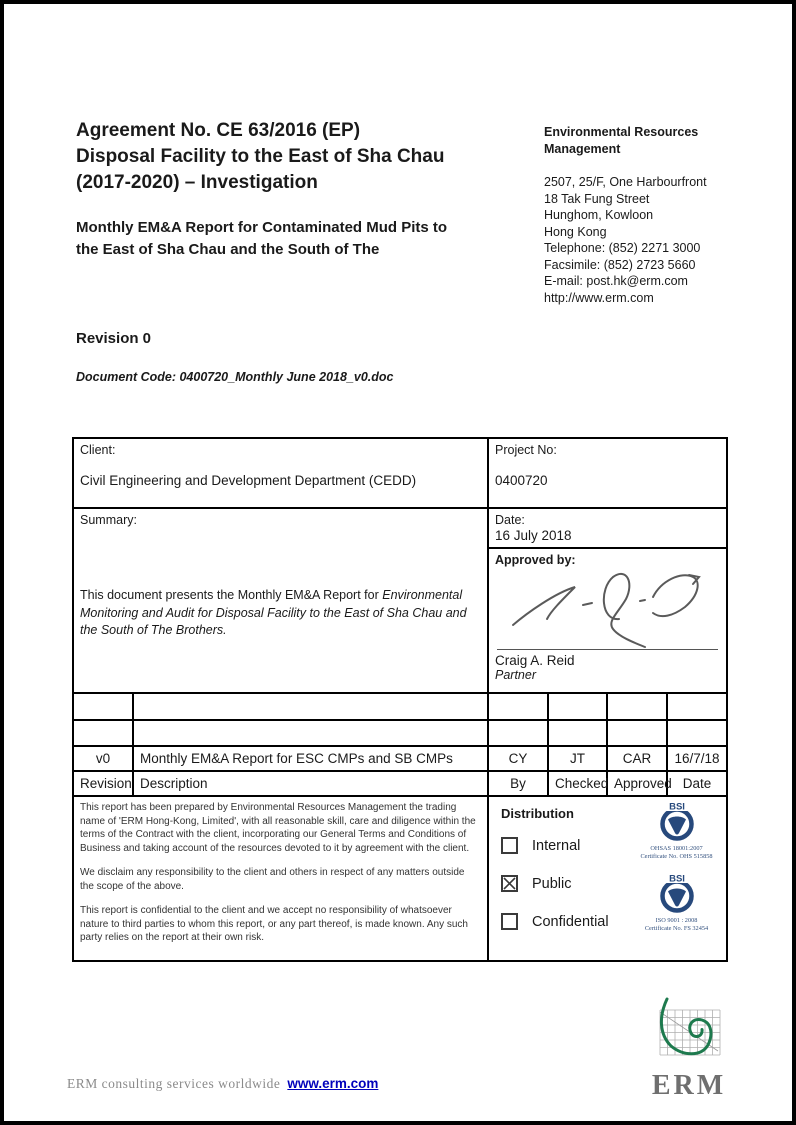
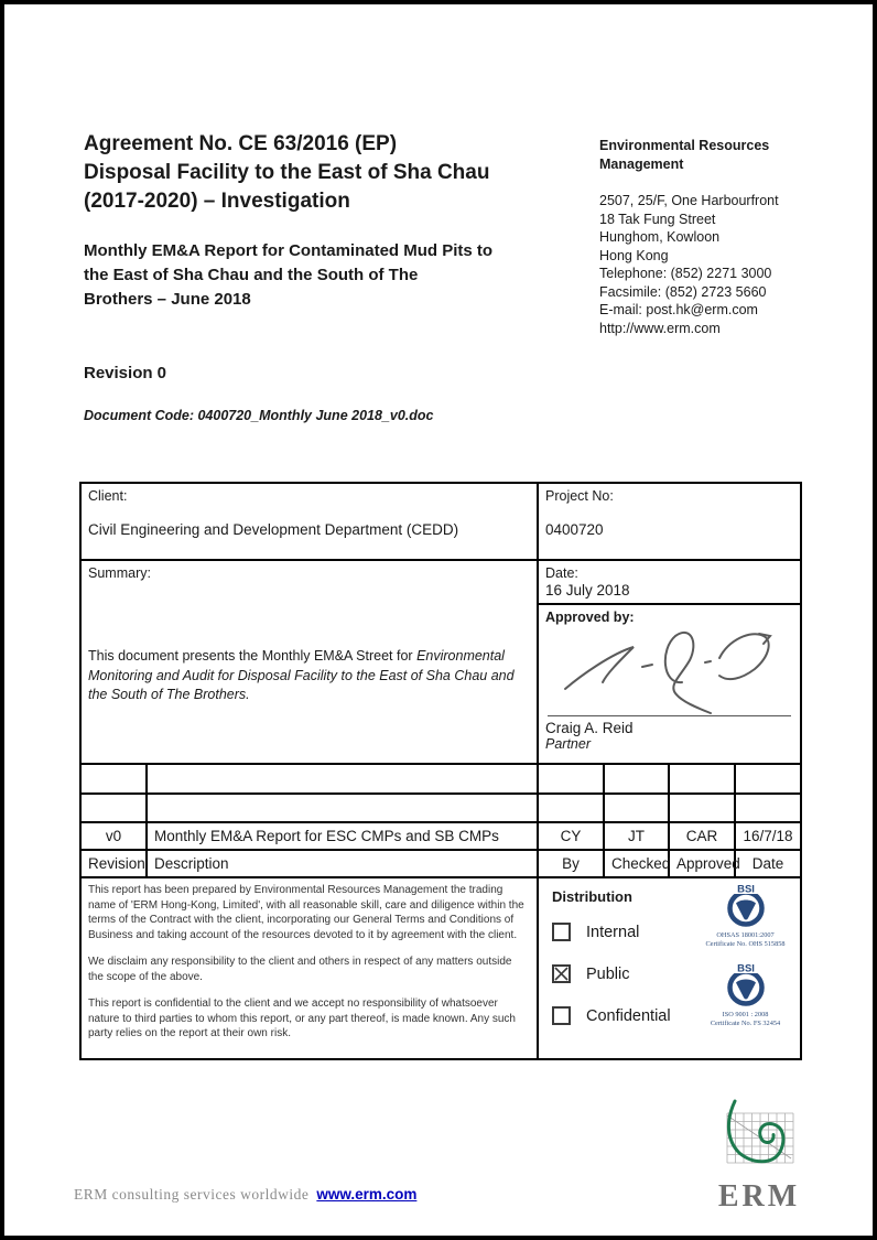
  Agreement No. CE 63/2016 (EP)
  Disposal Facility to the East of Sha Chau
  (2017-2020) – Investigation
  Monthly EM&A Report for Contaminated Mud Pits to
  the East of Sha Chau and the South of The
+ Brothers – June 2018
  Revision 0
  Document Code: 0400720_Monthly June 2018_v0.doc
  Environmental Resources
  Management
  2507, 25/F, One Harbourfront
  18 Tak Fung Street
  Hunghom, Kowloon
  Hong Kong
  Telephone: (852) 2271 3000
  Facsimile: (852) 2723 5660
  E-mail: post.hk@erm.com
  http://www.erm.com
  Client: Civil Engineering and Development Department (CEDD)	Project No: 0400720
- Summary: This document presents the Monthly EM&A Report for Environmental Monitoring and Audit for Disposal Facility to the East of Sha Chau and the South of The Brothers.	Date: 16 July 2018
+ Summary: This document presents the Monthly EM&A Street for Environmental Monitoring and Audit for Disposal Facility to the East of Sha Chau and the South of The Brothers.	Date: 16 July 2018
  Approved by: Craig A. Reid Partner
  v0	Monthly EM&A Report for ESC CMPs and SB CMPs	CY	JT	CAR	16/7/18
  Revision	Description	By	Checked	Approved	Date
  This report has been prepared by Environmental Resources Management the trading name of 'ERM Hong-Kong, Limited', with all reasonable skill, care and diligence within the terms of the Contract with the client, incorporating our General Terms and Conditions of Business and taking account of the resources devoted to it by agreement with the client. We disclaim any responsibility to the client and others in respect of any matters outside the scope of the above. This report is confidential to the client and we accept no responsibility of whatsoever nature to third parties to whom this report, or any part thereof, is made known. Any such party relies on the report at their own risk.	Distribution Internal Public Confidential BSI BSI
  ERM
  ERM consulting services worldwide
  www.erm.com
